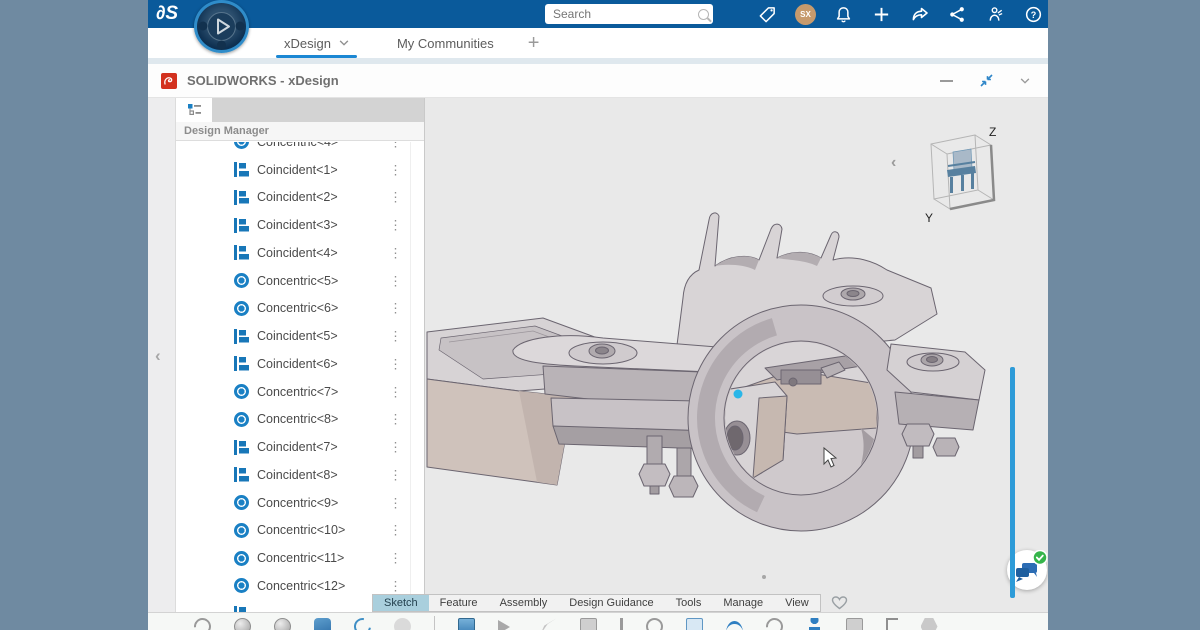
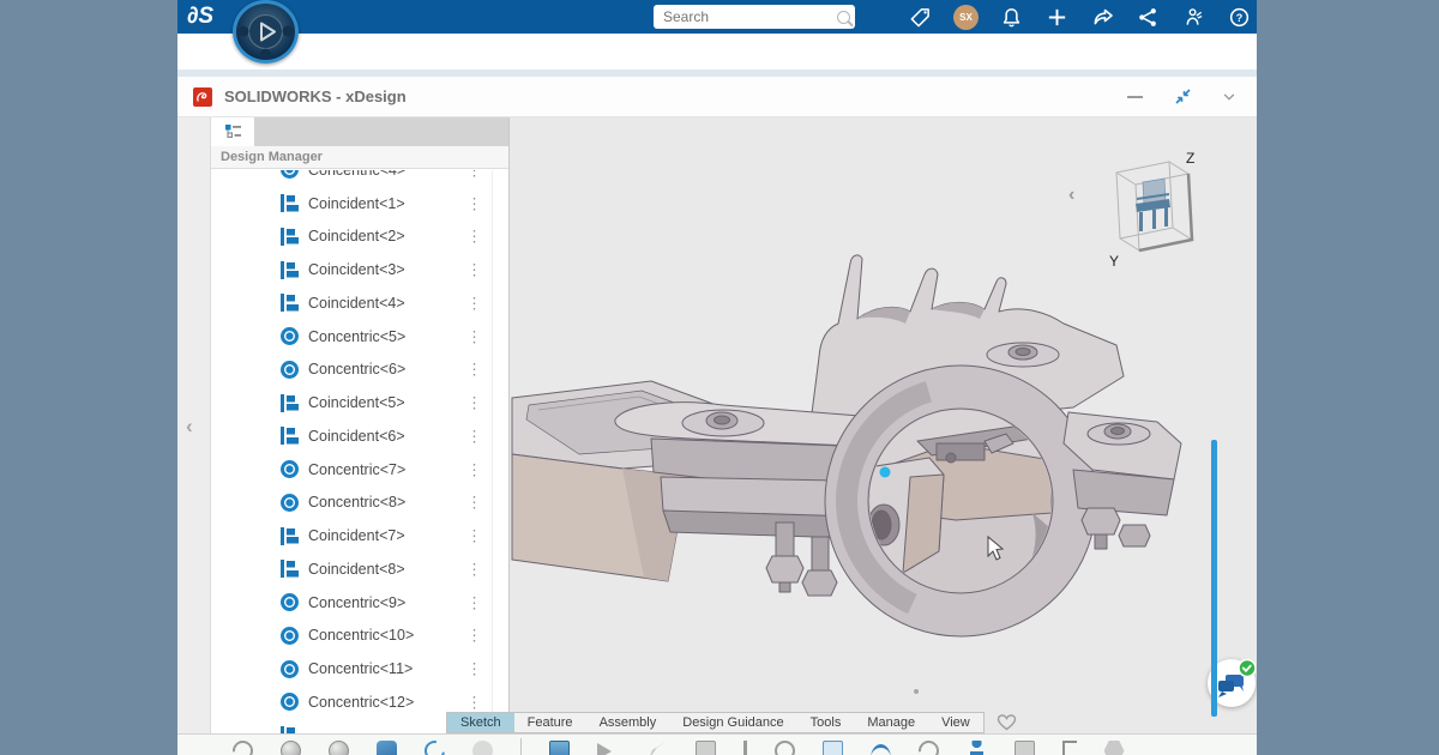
  ∂S
  Search
  SX
  ?
- xDesign
- My Communities
- +
  SOLIDWORKS - xDesign
  ‹
  Design Manager
  Concentric<4>
  ⋮
  Coincident<1>
  ⋮
  Coincident<2>
  ⋮
  Coincident<3>
  ⋮
  Coincident<4>
  ⋮
  Concentric<5>
  ⋮
  Concentric<6>
  ⋮
  Coincident<5>
  ⋮
  Coincident<6>
  ⋮
  Concentric<7>
  ⋮
  Concentric<8>
  ⋮
  Coincident<7>
  ⋮
  Coincident<8>
  ⋮
  Concentric<9>
  ⋮
  Concentric<10>
  ⋮
  Concentric<11>
  ⋮
  Concentric<12>
  ⋮
  ‹
  Z
  Y
  Sketch
  Feature
  Assembly
  Design Guidance
  Tools
  Manage
  View
